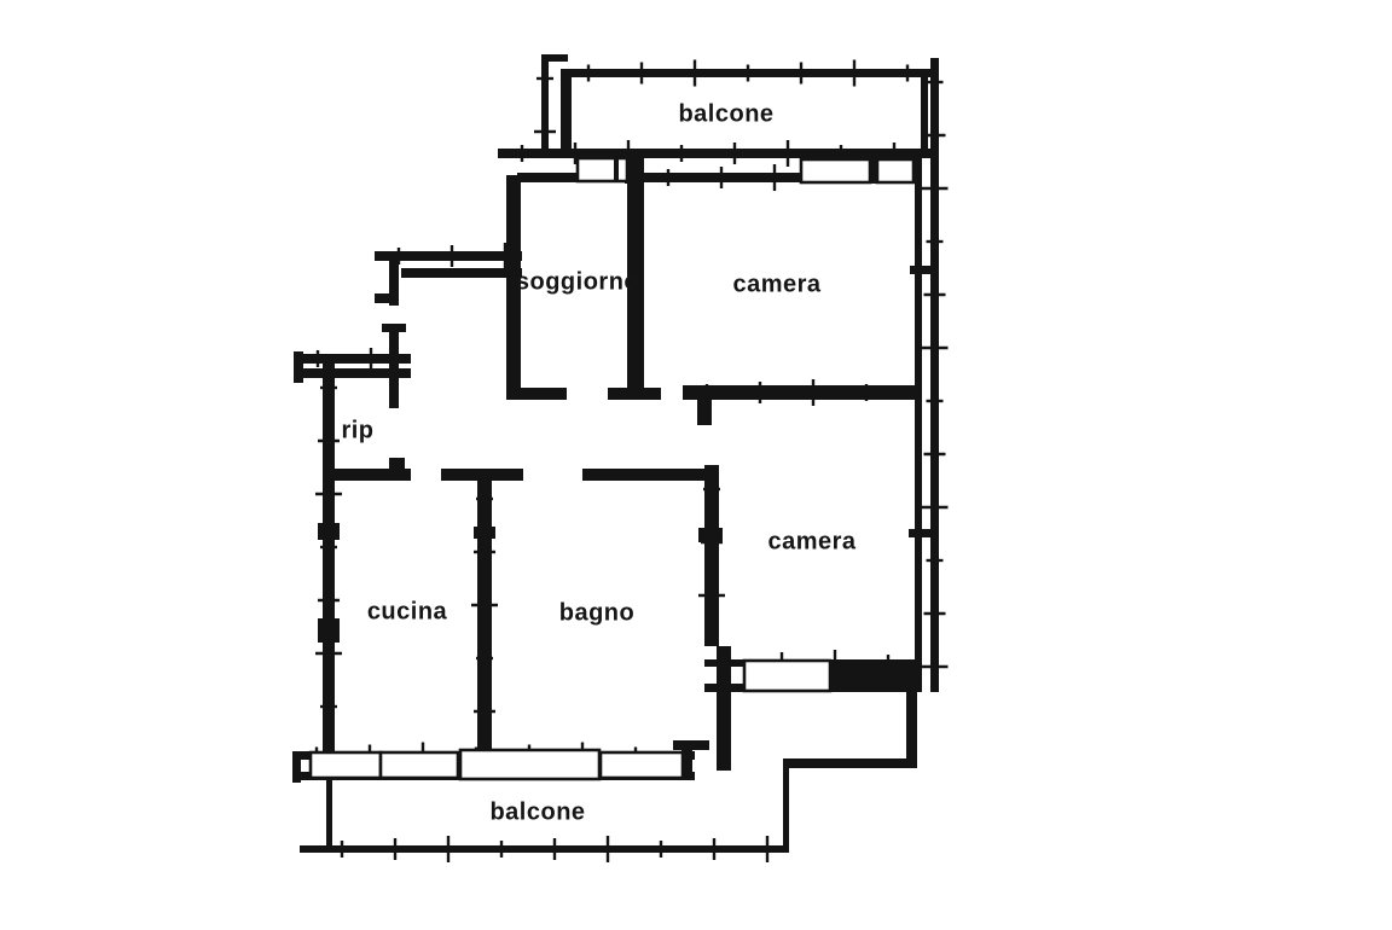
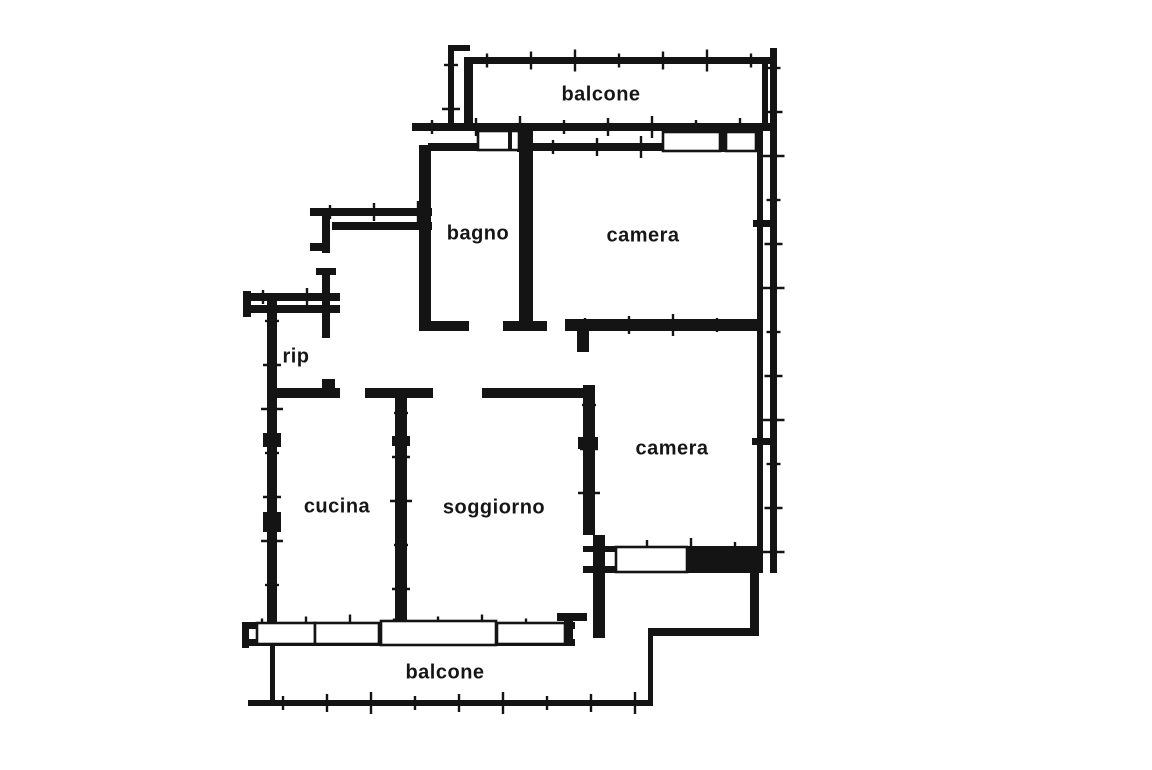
  balcone
- soggiorno
+ bagno
  camera
  rip
  camera
  cucina
- bagno
+ soggiorno
  balcone
